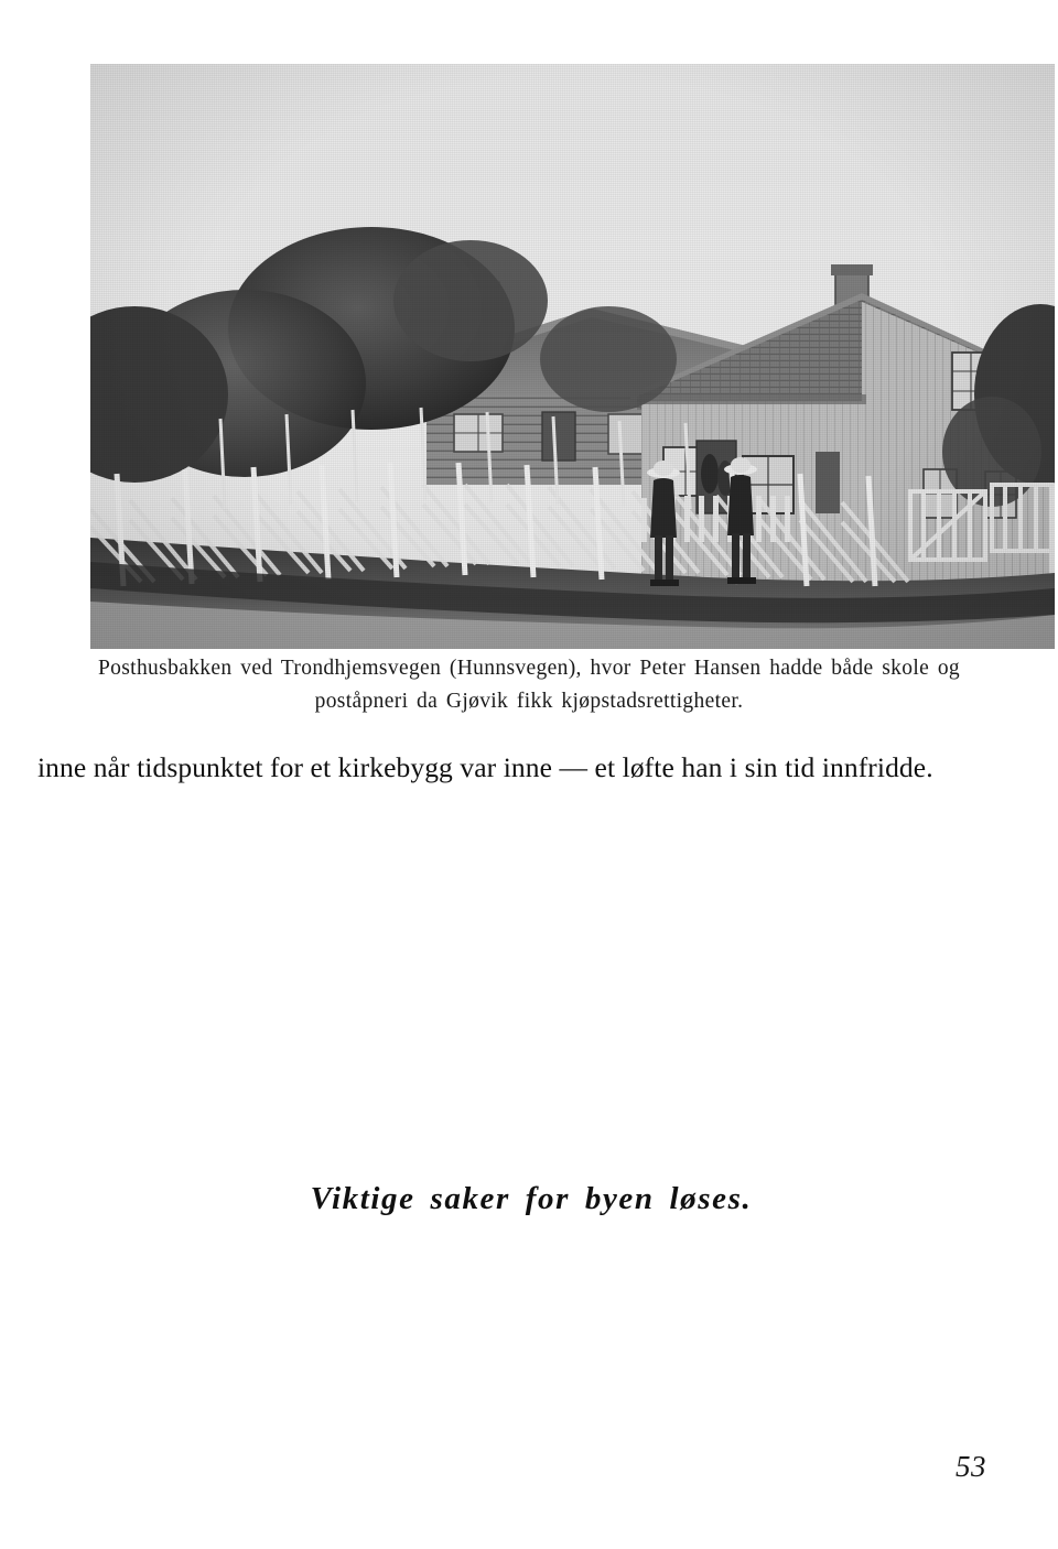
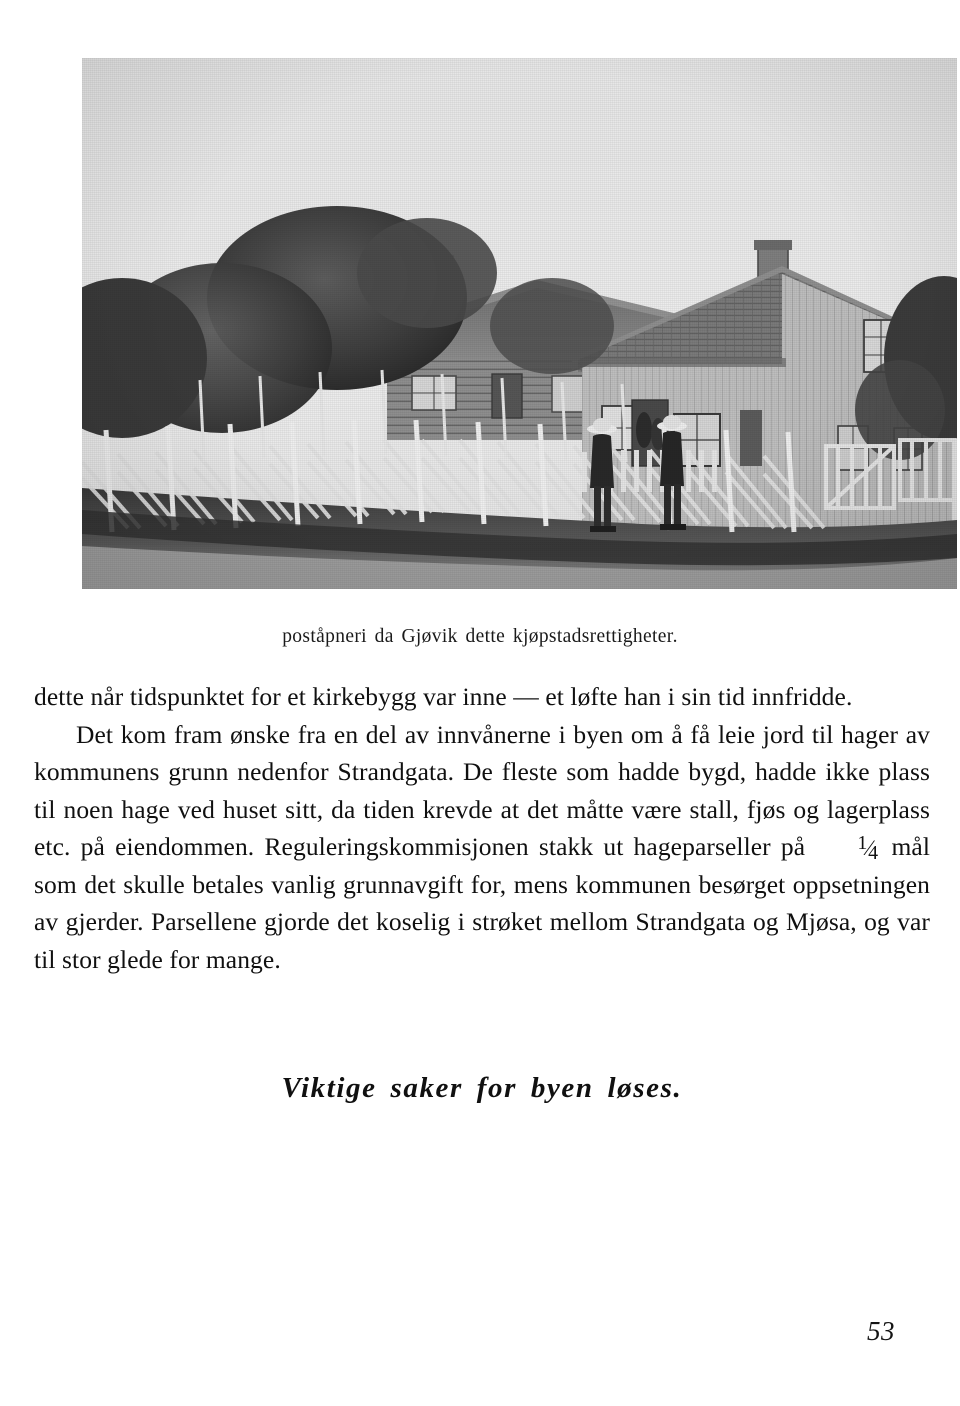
- Posthusbakken ved Trondhjemsvegen (Hunnsvegen), hvor Peter Hansen hadde både skole og
- poståpneri da Gjøvik fikk kjøpstadsrettigheter.
+ poståpneri da Gjøvik dette kjøpstadsrettigheter.
- inne når tidspunktet for et kirkebygg var inne — et løfte han i sin tid innfridde.
+ dette når tidspunktet for et kirkebygg var inne — et løfte han i sin tid innfridde.
+ Det kom fram ønske fra en del av innvånerne i byen om å få leie jord til hager av kommunens grunn nedenfor Strandgata. De fleste som hadde bygd, hadde ikke plass til noen hage ved huset sitt, da tiden krevde at det måtte være stall, fjøs og lagerplass etc. på eiendommen. Reguleringskommisjonen stakk ut hageparseller på 1⁄4 mål som det skulle betales vanlig grunnavgift for, mens kommunen besørget oppsetningen av gjerder. Parsellene gjorde det koselig i strøket mellom Strandgata og Mjøsa, og var til stor glede for mange.
  Viktige saker for byen løses.
  53
